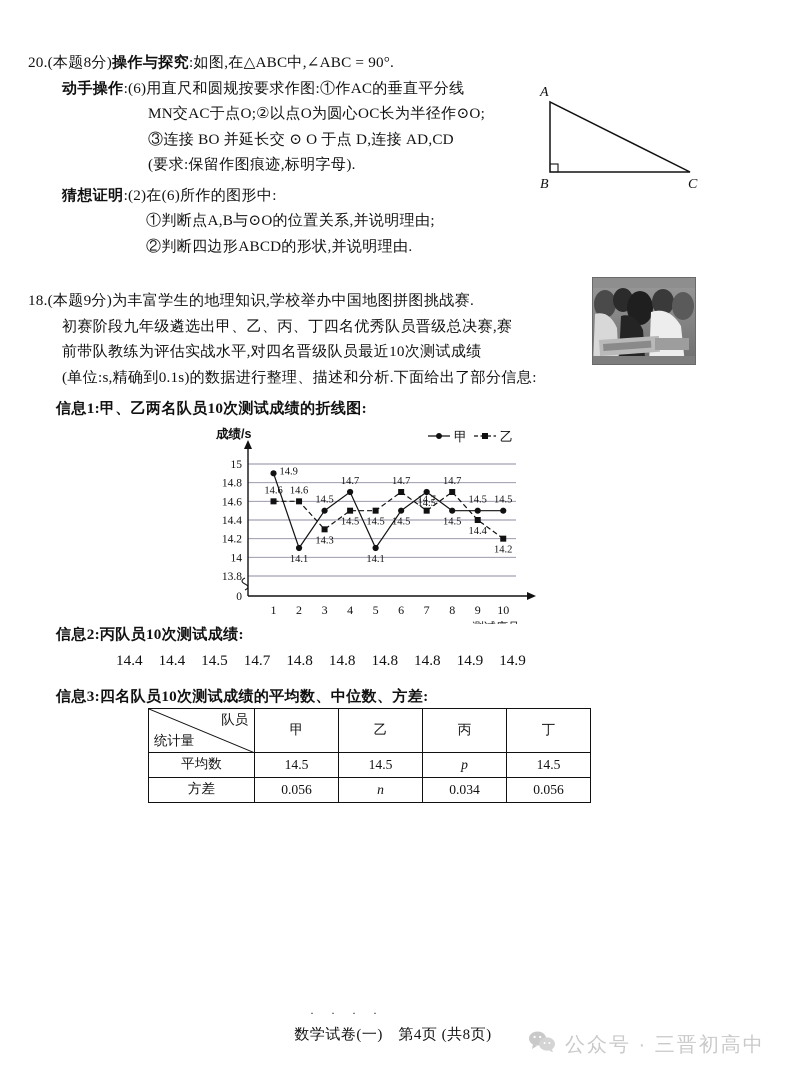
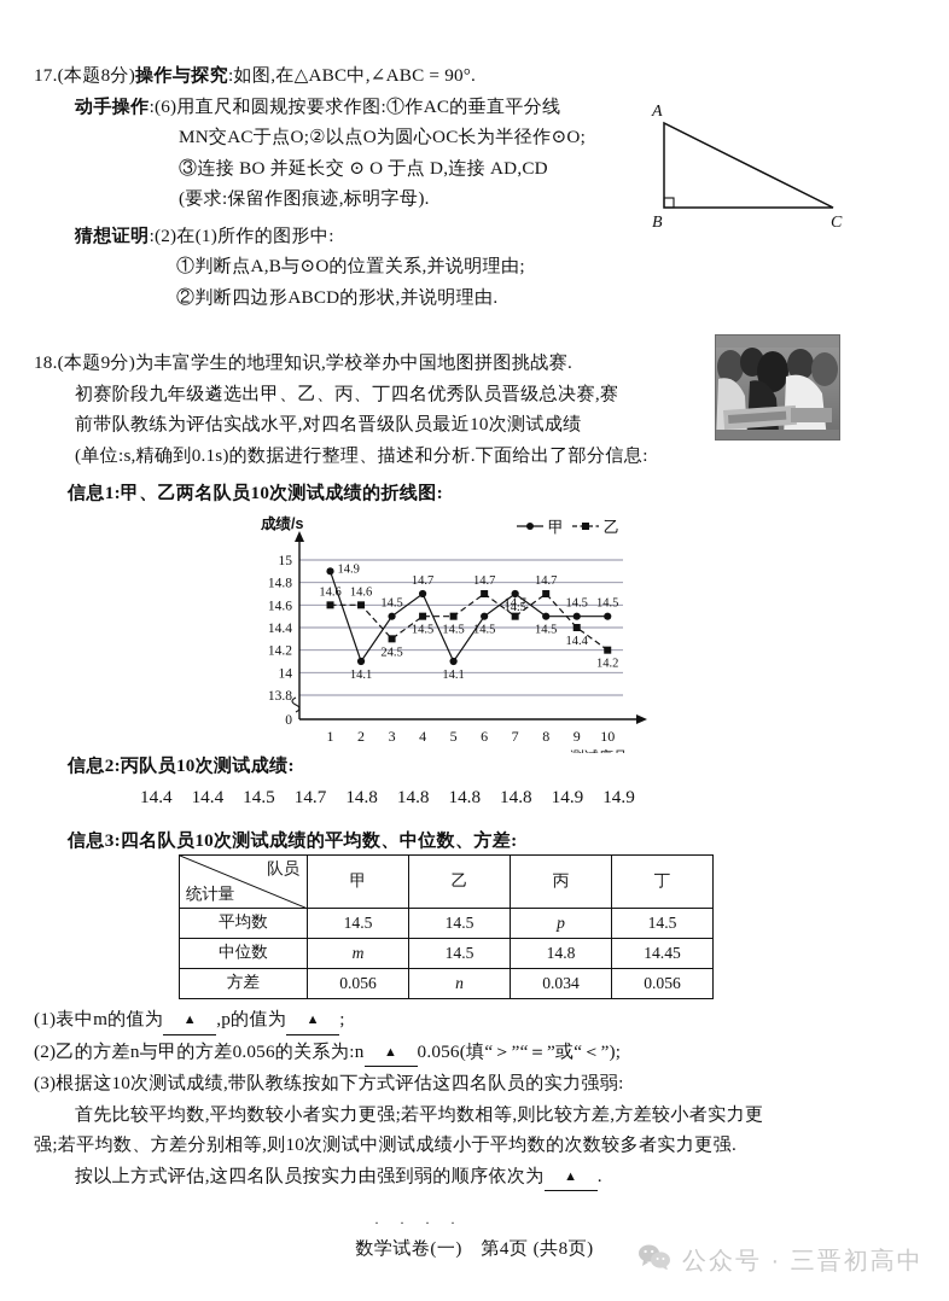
- 20.(本题8分)操作与探究:如图,在△ABC中,∠ABC = 90°.
+ 17.(本题8分)操作与探究:如图,在△ABC中,∠ABC = 90°.
  动手操作:(6)用直尺和圆规按要求作图:①作AC的垂直平分线
  MN交AC于点O;②以点O为圆心OC长为半径作⊙O;
  ③连接 BO 并延长交 ⊙ O 于点 D,连接 AD,CD
  (要求:保留作图痕迹,标明字母).
- 猜想证明:(2)在(6)所作的图形中:
+ 猜想证明:(2)在(1)所作的图形中:
  ①判断点A,B与⊙O的位置关系,并说明理由;
  ②判断四边形ABCD的形状,并说明理由.
  A
  B
  C
  18.(本题9分)为丰富学生的地理知识,学校举办中国地图拼图挑战赛.
  初赛阶段九年级遴选出甲、乙、丙、丁四名优秀队员晋级总决赛,赛
  前带队教练为评估实战水平,对四名晋级队员最近10次测试成绩
  (单位:s,精确到0.1s)的数据进行整理、描述和分析.下面给出了部分信息:
  信息1:甲、乙两名队员10次测试成绩的折线图:
  0
  13.8
  14
  14.2
  14.4
  14.6
  14.8
  15
  1
  2
  3
  4
  5
  6
  7
  8
  9
  10
  成绩/s
  14.9
  14.1
  14.5
  14.7
  14.1
  14.5
  14.5
  14.5
  14.5
  14.5
  14.6
  14.6
- 14.3
+ 24.5
  14.5
  14.5
  14.7
  14.7
  14.7
  14.4
  14.2
  甲
  乙
  信息2:丙队员10次测试成绩:
  14.4 14.4 14.5 14.7 14.8 14.8 14.8 14.8 14.9 14.9
  信息3:四名队员10次测试成绩的平均数、中位数、方差:
  队员统计量	甲	乙	丙	丁
  平均数	14.5	14.5	p	14.5
+ 中位数	m	14.5	14.8	14.45
  方差	0.056	n	0.034	0.056
+ (1)表中m的值为 ▲ ,p的值为 ▲ ;
+ (2)乙的方差n与甲的方差0.056的关系为:n ▲ 0.056(填“＞”“＝”或“＜”);
+ (3)根据这10次测试成绩,带队教练按如下方式评估这四名队员的实力强弱:
+ 首先比较平均数,平均数较小者实力更强;若平均数相等,则比较方差,方差较小者实力更
+ 强;若平均数、方差分别相等,则10次测试中测试成绩小于平均数的次数较多者实力更强.
+ 按以上方式评估,这四名队员按实力由强到弱的顺序依次为 ▲ .
  · · · ·
  数学试卷(一) 第4页 (共8页)
  公众号 · 三晋初高中
